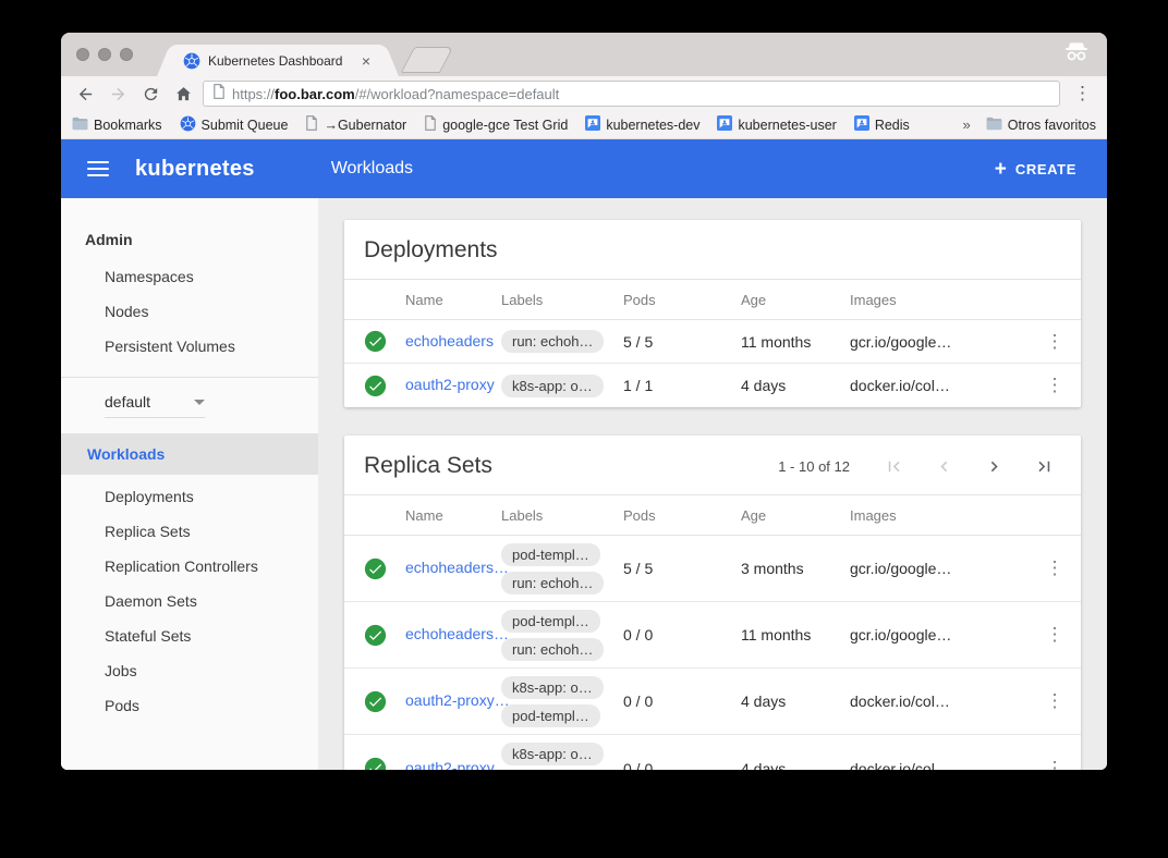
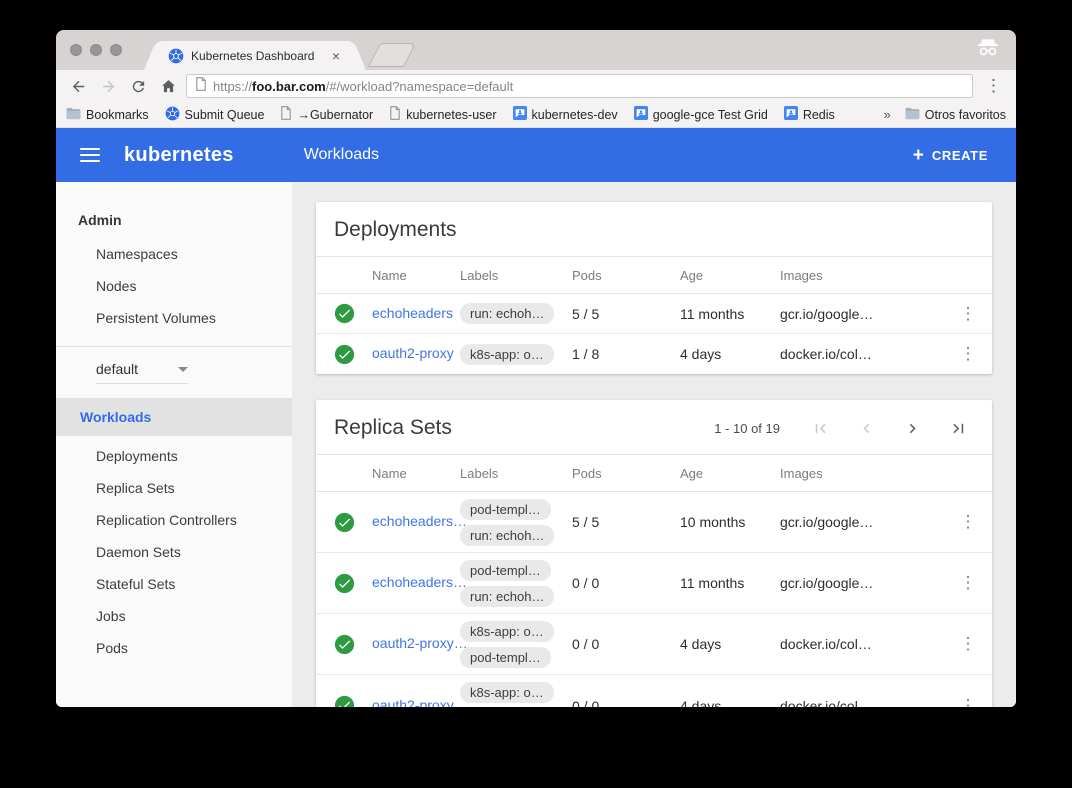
  Kubernetes Dashboard
  ×
  https://foo.bar.com/#/workload?namespace=default
  ⋮
  Bookmarks
  Submit Queue
  →Gubernator
- google-gce Test Grid
+ kubernetes-user
  kubernetes-dev
- kubernetes-user
+ google-gce Test Grid
  Redis
  »
  Otros favoritos
  kubernetes
  Workloads
  +
  CREATE
  Admin
  Namespaces
  Nodes
  Persistent Volumes
  default
  Workloads
  Deployments
  Replica Sets
  Replication Controllers
  Daemon Sets
  Stateful Sets
  Jobs
  Pods
  Deployments
  Name
  Labels
  Pods
  Age
  Images
  echoheaders
  run: echoh…
  5 / 5
  11 months
  gcr.io/google…
  ⋮
  oauth2-proxy
  k8s-app: o…
- 1 / 1
+ 1 / 8
  4 days
  docker.io/col…
  ⋮
  Replica Sets
- 1 - 10 of 12
+ 1 - 10 of 19
  Name
  Labels
  Pods
  Age
  Images
  echoheaders…
  pod-templ…
  run: echoh…
  5 / 5
- 3 months
+ 10 months
  gcr.io/google…
  ⋮
  echoheaders…
  pod-templ…
  run: echoh…
  0 / 0
  11 months
  gcr.io/google…
  ⋮
  oauth2-proxy…
  k8s-app: o…
  pod-templ…
  0 / 0
  4 days
  docker.io/col…
  ⋮
  oauth2-proxy…
  k8s-app: o…
  0 / 0
  4 days
  docker.io/col…
  ⋮
